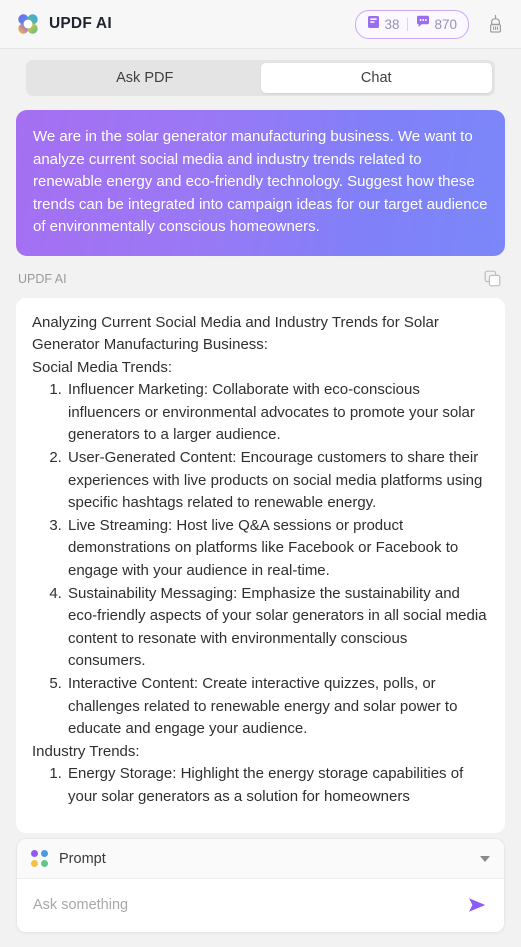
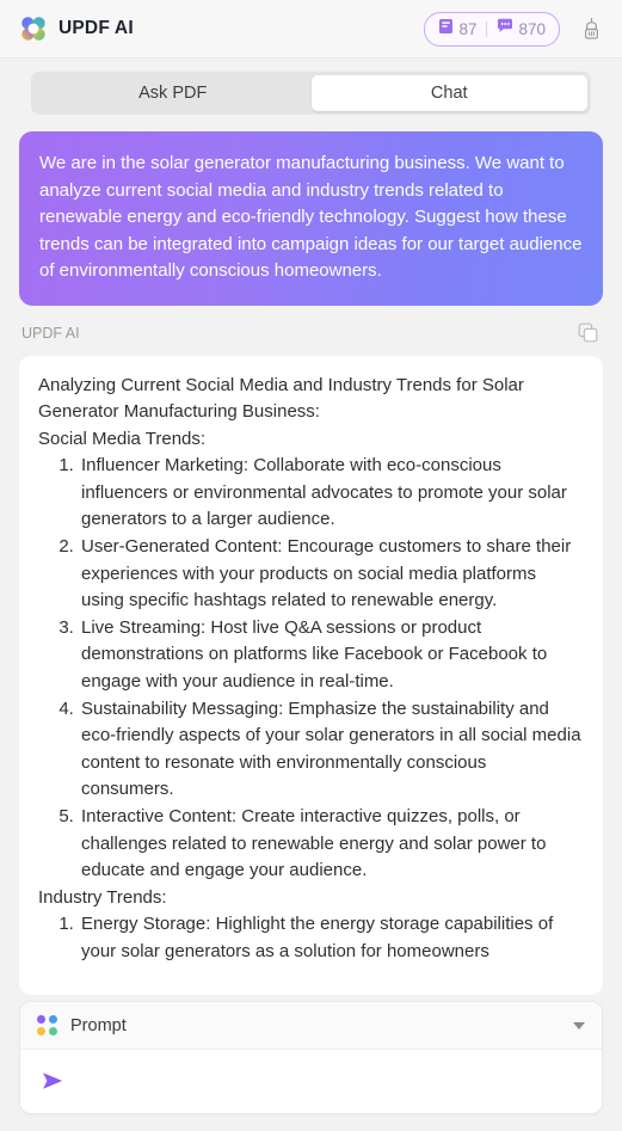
  UPDF AI
- 38
+ 87
  870
  Ask PDF
  Chat
  We are in the solar generator manufacturing business. We want to analyze current social media and industry trends related to renewable energy and eco-friendly technology. Suggest how these trends can be integrated into campaign ideas for our target audience of environmentally conscious homeowners.
  UPDF AI
  Analyzing Current Social Media and Industry Trends for Solar Generator Manufacturing Business:
  Social Media Trends:
  Influencer Marketing: Collaborate with eco-conscious influencers or environmental advocates to promote your solar generators to a larger audience.
- User-Generated Content: Encourage customers to share their experiences with live products on social media platforms using specific hashtags related to renewable energy.
+ User-Generated Content: Encourage customers to share their experiences with your products on social media platforms using specific hashtags related to renewable energy.
  Live Streaming: Host live Q&A sessions or product demonstrations on platforms like Facebook or Facebook to engage with your audience in real-time.
  Sustainability Messaging: Emphasize the sustainability and eco-friendly aspects of your solar generators in all social media content to resonate with environmentally conscious consumers.
  Interactive Content: Create interactive quizzes, polls, or challenges related to renewable energy and solar power to educate and engage your audience.
  Industry Trends:
  Energy Storage: Highlight the energy storage capabilities of your solar generators as a solution for homeowners
  Prompt
- Ask something
